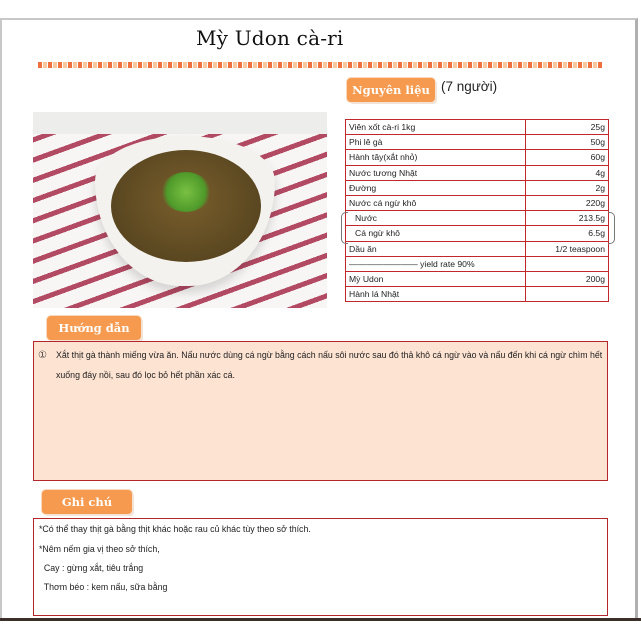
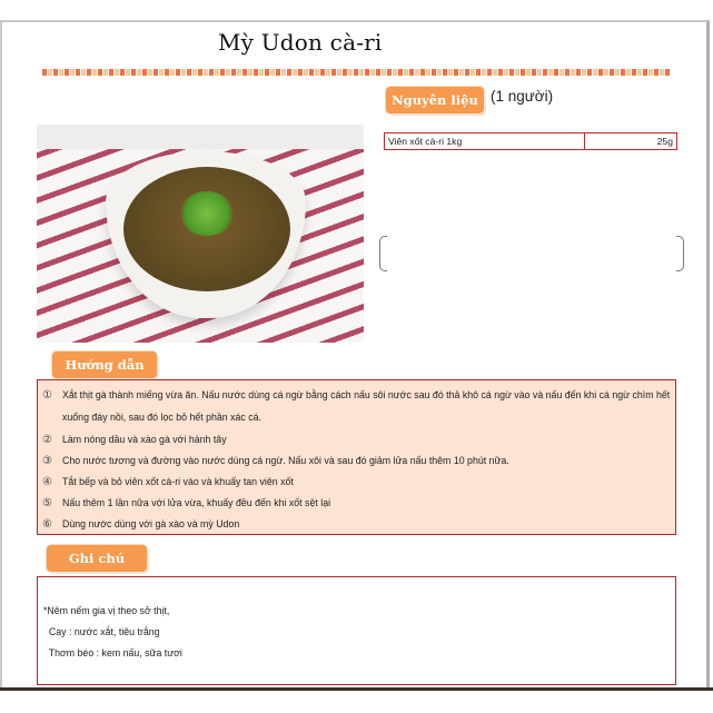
  Mỳ Udon cà-ri
  Nguyên liệu
- (7 người)
+ (1 người)
  Viên xốt cà-ri 1kg	25g
- Phi lê gà	50g
- Hành tây(xắt nhỏ)	60g
- Nước tương Nhật	4g
- Đường	2g
- Nước cá ngừ khô	220g
- Nước	213.5g
- Cá ngừ khô	6.5g
- Dầu ăn	1/2 teaspoon
- ———————— yield rate 90%
- Mỳ Udon	200g
- Hành lá Nhật
  Hướng dẫn
  ①
  Xắt thịt gà thành miếng vừa ăn. Nấu nước dùng cá ngừ bằng cách nấu sôi nước sau đó thả khô cá ngừ vào và nấu đến khi cá ngừ chìm hết xuống đáy nồi, sau đó lọc bỏ hết phần xác cá.
+ ②
+ Làm nóng dầu và xào gà với hành tây
+ ③
+ Cho nước tương và đường vào nước dùng cá ngừ. Nấu xôi và sau đó giảm lửa nấu thêm 10 phút nữa.
+ ④
+ Tắt bếp và bỏ viên xốt cà-ri vào và khuấy tan viên xốt
+ ⑤
+ Nấu thêm 1 lần nữa với lửa vừa, khuấy đều đến khi xốt sệt lại
+ ⑥
+ Dùng nước dùng với gà xào và mỳ Udon
  Ghi chú
- *Có thể thay thịt gà bằng thịt khác hoặc rau củ khác tùy theo sở thích.
- *Nêm nếm gia vị theo sở thích,
+ *Nêm nếm gia vị theo sở thịt,
- Cay : gừng xắt, tiêu trắng
+ Cay : nước xắt, tiêu trắng
- Thơm béo : kem nấu, sữa bằng
+ Thơm béo : kem nấu, sữa tươi
